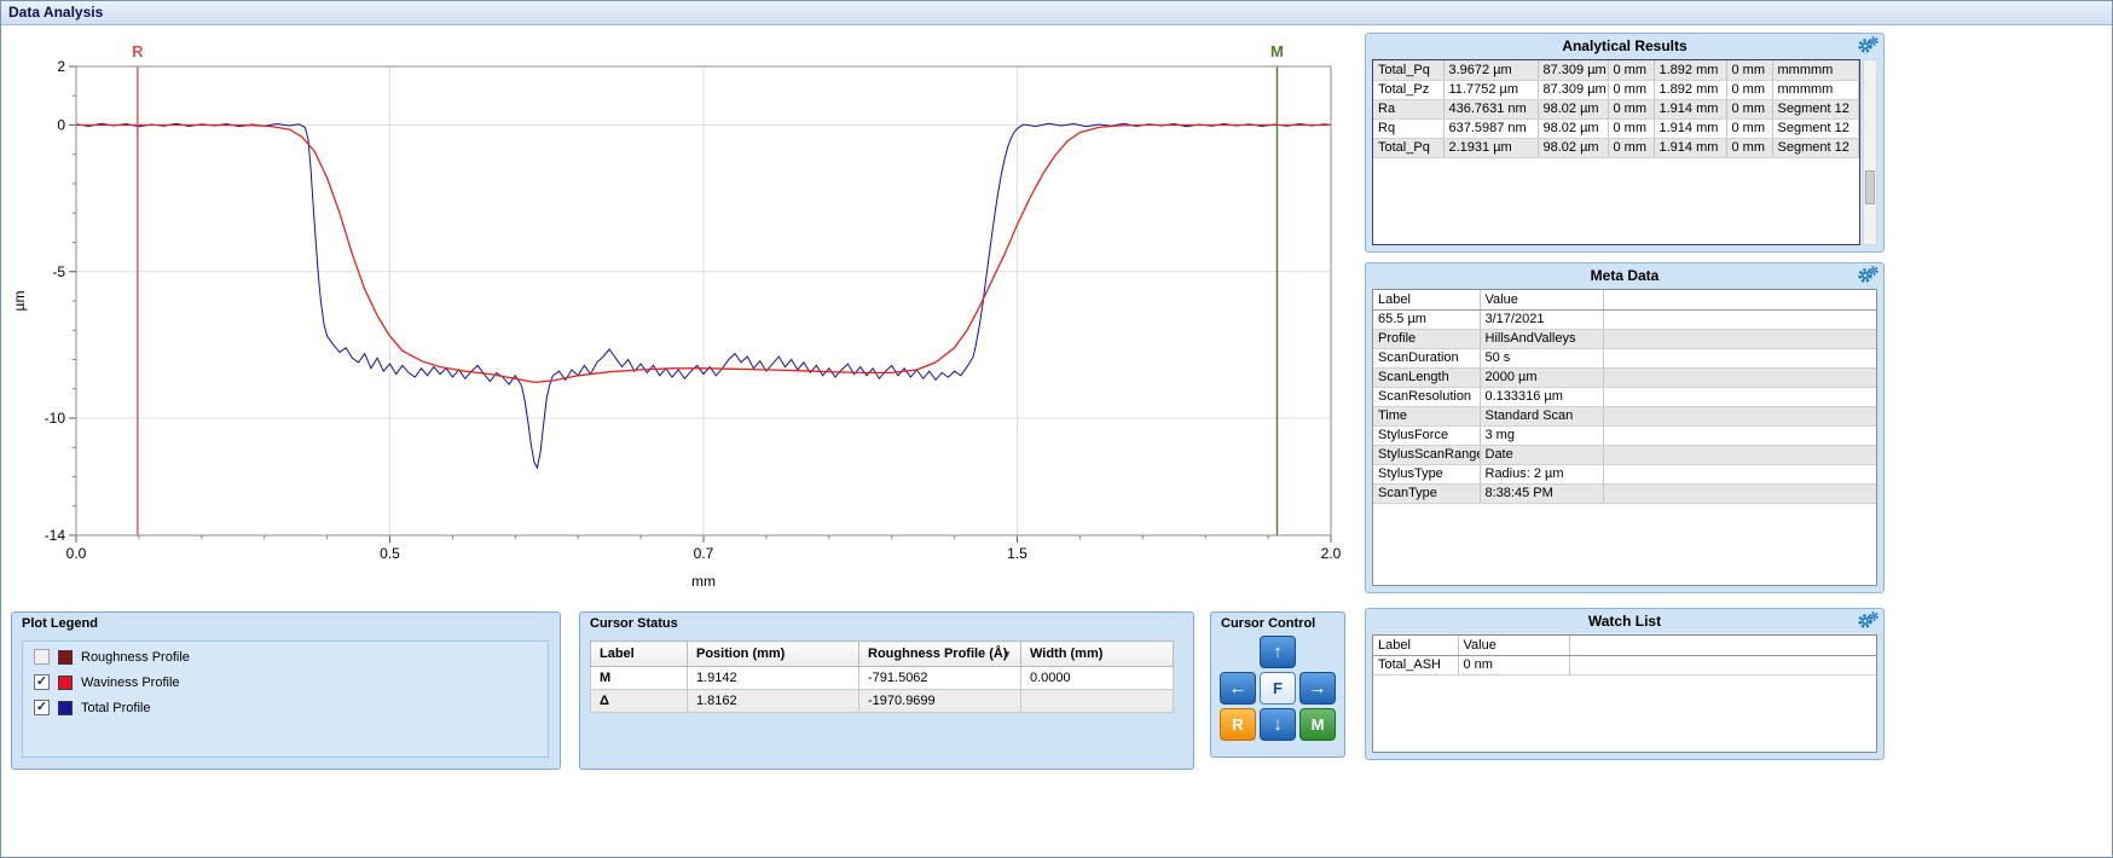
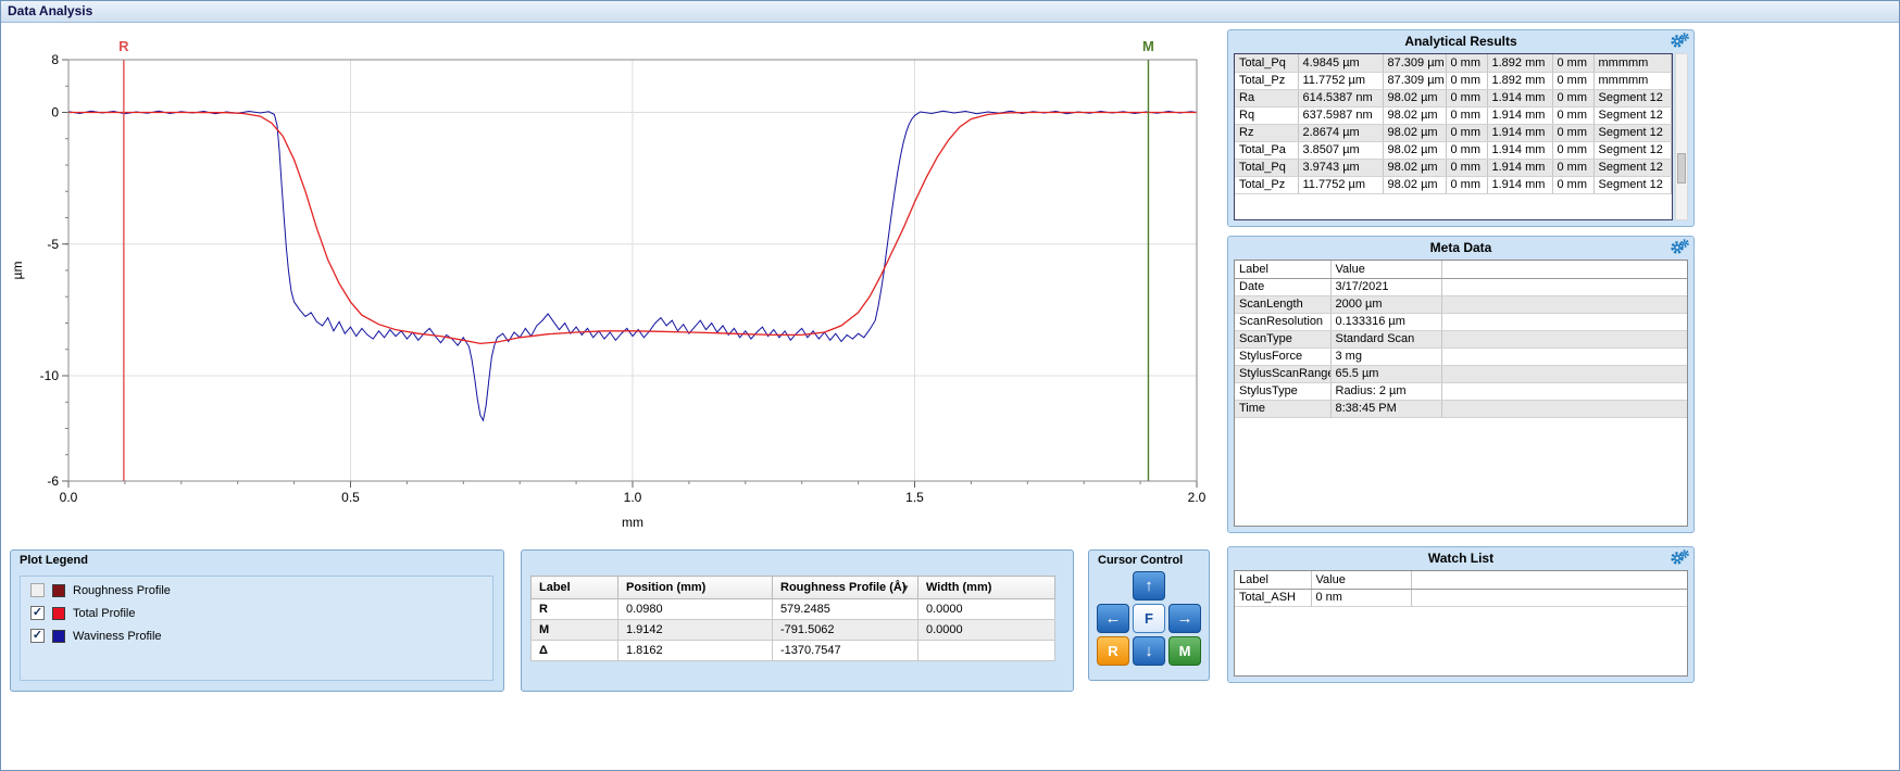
  Data Analysis
  0.0
  0.5
- 0.7
+ 1.0
  1.5
  2.0
- 2
+ 8
  0
  -5
  -10
- -14
+ -6
  R
  M
  mm
  Analytical Results
- Total_Pq	3.9672 µm	87.309 µm	0 mm	1.892 mm	0 mm	mmmmm
+ Total_Pq	4.9845 µm	87.309 µm	0 mm	1.892 mm	0 mm	mmmmm
  Total_Pz	11.7752 µm	87.309 µm	0 mm	1.892 mm	0 mm	mmmmm
- Ra	436.7631 nm	98.02 µm	0 mm	1.914 mm	0 mm	Segment 12
+ Ra	614.5387 nm	98.02 µm	0 mm	1.914 mm	0 mm	Segment 12
  Rq	637.5987 nm	98.02 µm	0 mm	1.914 mm	0 mm	Segment 12
+ Rz	2.8674 µm	98.02 µm	0 mm	1.914 mm	0 mm	Segment 12
+ Total_Pa	3.8507 µm	98.02 µm	0 mm	1.914 mm	0 mm	Segment 12
- Total_Pq	2.1931 µm	98.02 µm	0 mm	1.914 mm	0 mm	Segment 12
+ Total_Pq	3.9743 µm	98.02 µm	0 mm	1.914 mm	0 mm	Segment 12
+ Total_Pz	11.7752 µm	98.02 µm	0 mm	1.914 mm	0 mm	Segment 12
  Meta Data
  Label	Value
- 65.5 µm	3/17/2021
+ Date	3/17/2021
- Profile	HillsAndValleys
- ScanDuration	50 s
  ScanLength	2000 µm
  ScanResolution	0.133316 µm
- Time	Standard Scan
+ ScanType	Standard Scan
  StylusForce	3 mg
- StylusScanRang	Date
+ StylusScanRang	65.5 µm
  StylusType	Radius: 2 µm
- ScanType	8:38:45 PM
+ Time	8:38:45 PM
  Watch List
  Label	Value
  Total_ASH	0 nm
  Plot Legend
  Roughness Profile
  ✓
- Waviness Profile
+ Total Profile
  ✓
- Total Profile
+ Waviness Profile
- Cursor Status
  Label	Position (mm)	▼ Roughness Profile (Å)	Width (mm)
+ R	0.0980	579.2485	0.0000
  M	1.9142	-791.5062	0.0000
- Δ	1.8162	-1970.9699
+ Δ	1.8162	-1370.7547
  Cursor Control
  ↑
  ←
  F
  →
  R
  ↓
  M
